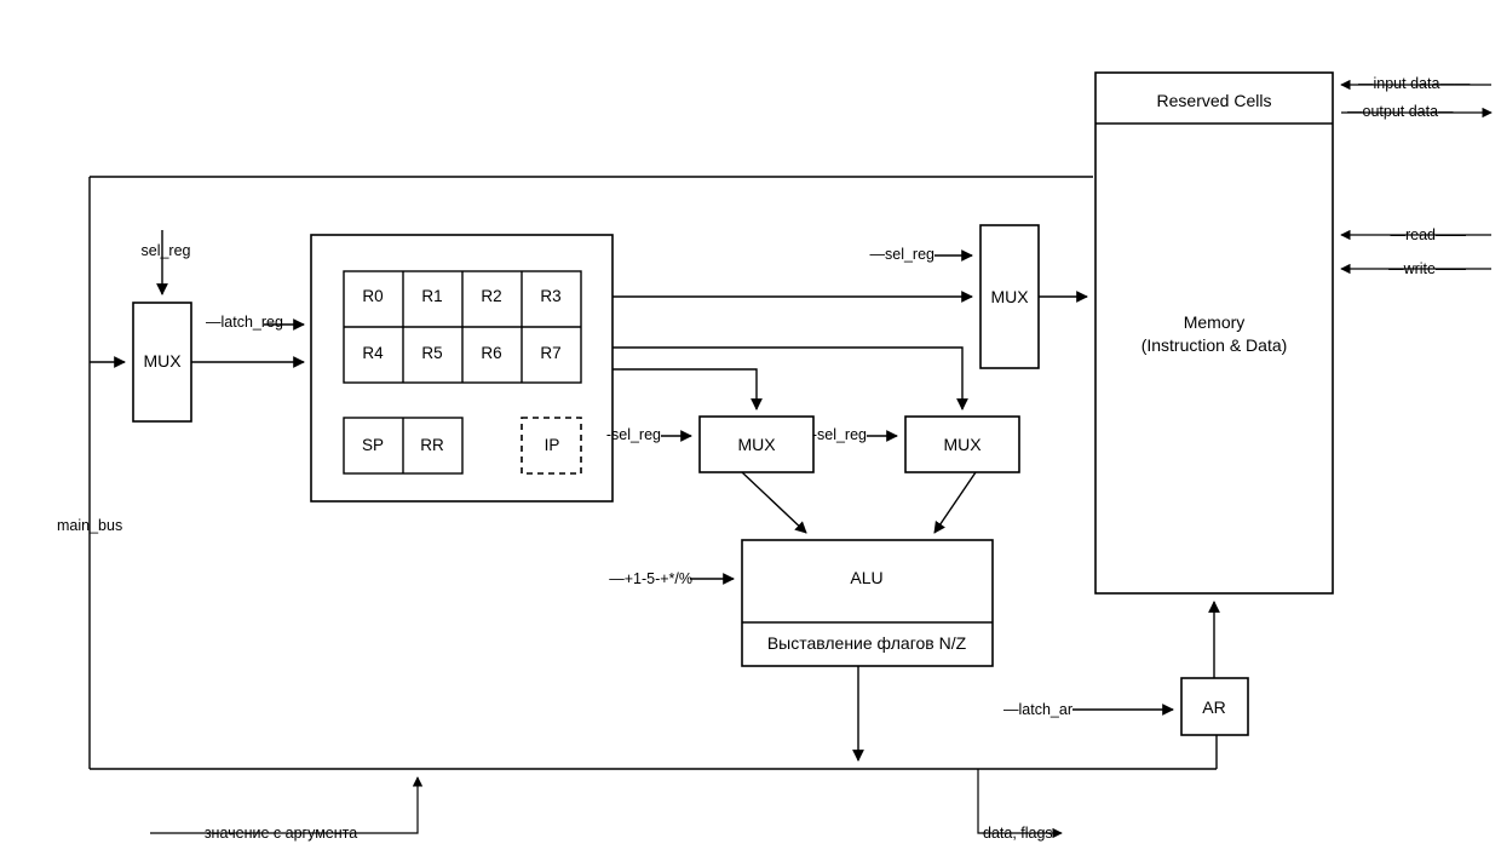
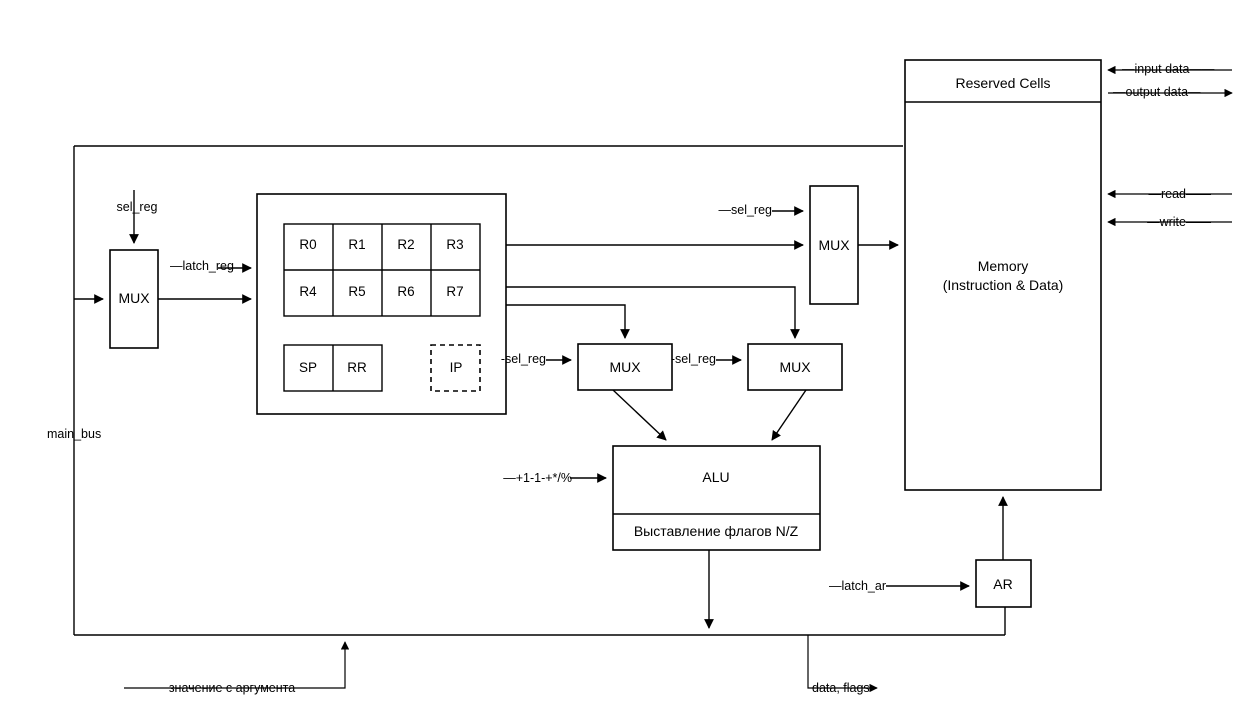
  MUX
  sel_reg
  —latch_reg
  main_bus
  R0
  R1
  R2
  R3
  R4
  R5
  R6
  R7
  SP
  RR
  IP
  MUX
  —sel_reg
  MUX
  MUX
  -sel_reg
  -sel_reg
  ALU
  Выставление флагов N/Z
- —+1-5-+*/%
+ —+1-1-+*/%
  значение с аргумента
  data, flags
  AR
  —latch_ar
  Reserved Cells
  Memory
  (Instruction & Data)
  —input data——
  —output data—
  —read——
  —write——
